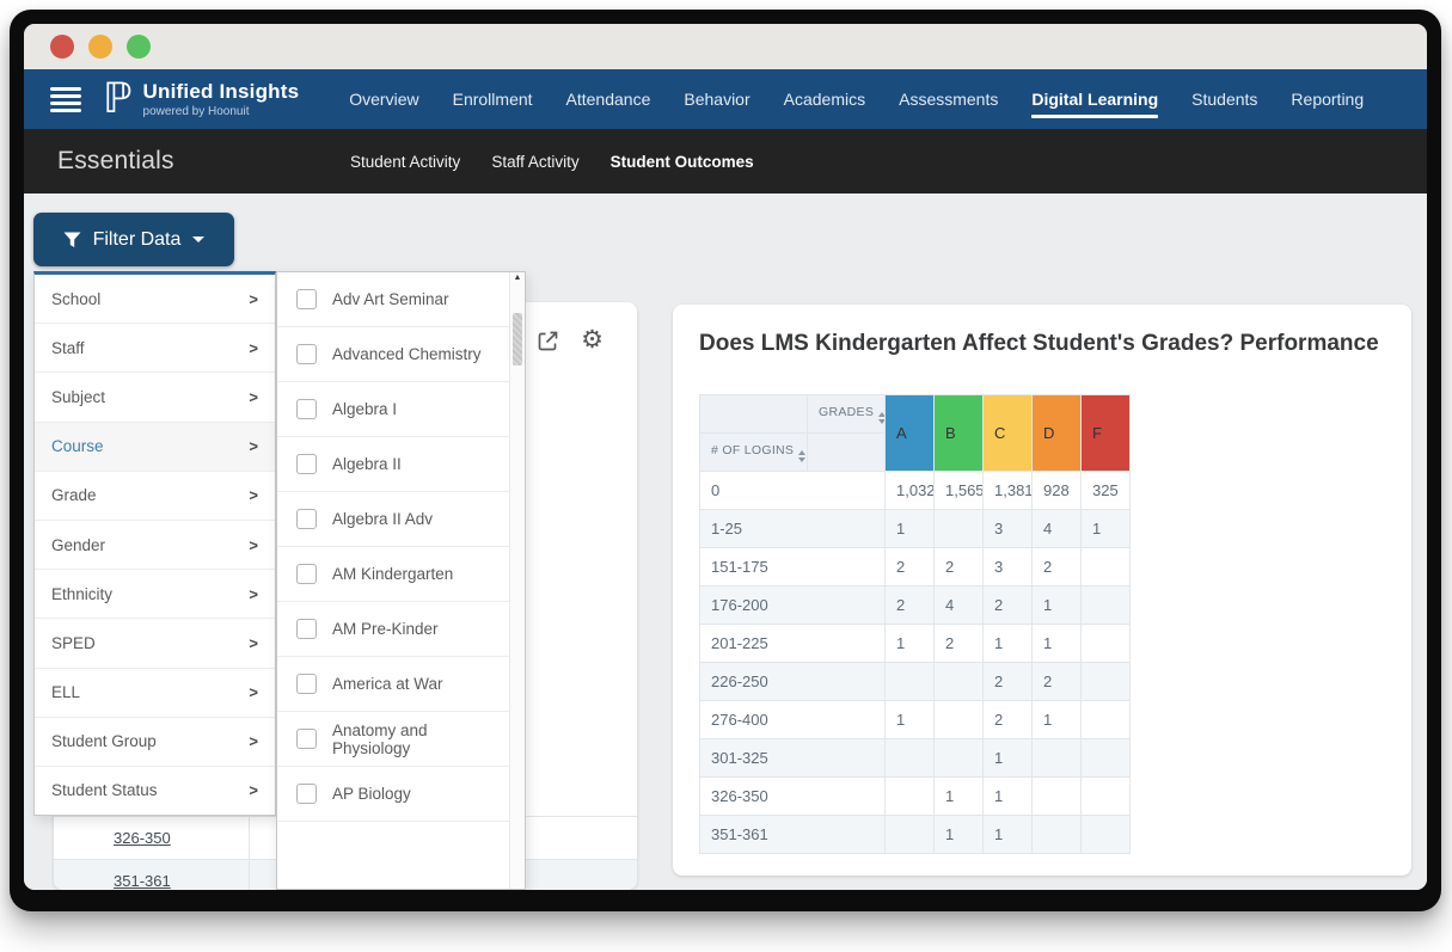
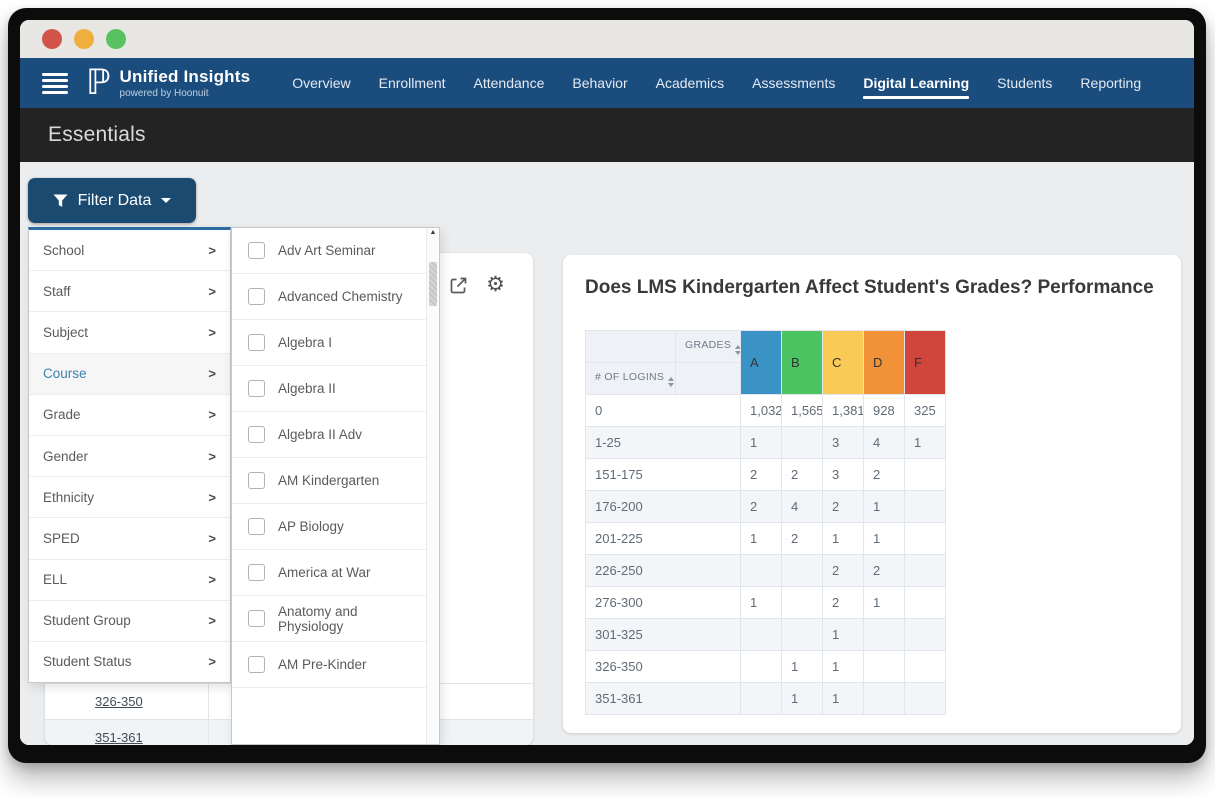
  ℙ
  Unified Insights
  powered by Hoonuit
  Overview
  Enrollment
  Attendance
  Behavior
  Academics
  Assessments
  Digital Learning
  Students
  Reporting
  Essentials
- Student Activity
- Staff Activity
- Student Outcomes
  Filter Data
  ⚙
  326-350
  351-361
  Does LMS Kindergarten Affect Student's Grades? Performance
  	GRADES		A	B	C	D	F
  # OF LOGINS
  0	1,032	1,565	1,381	928	325
  1-25	1		3	4	1
  151-175	2	2	3	2
  176-200	2	4	2	1
  201-225	1	2	1	1
  226-250			2	2
- 276-400	1		2	1
+ 276-300	1		2	1
  301-325			1
  326-350		1	1
  351-361		1	1
  School
  Staff
  Subject
  Course
  Grade
  Gender
  Ethnicity
  SPED
  ELL
  Student Group
  Student Status
  Adv Art Seminar
  Advanced Chemistry
  Algebra I
  Algebra II
  Algebra II Adv
  AM Kindergarten
- AM Pre-Kinder
+ AP Biology
  America at War
  Anatomy and Physiology
- AP Biology
+ AM Pre-Kinder
